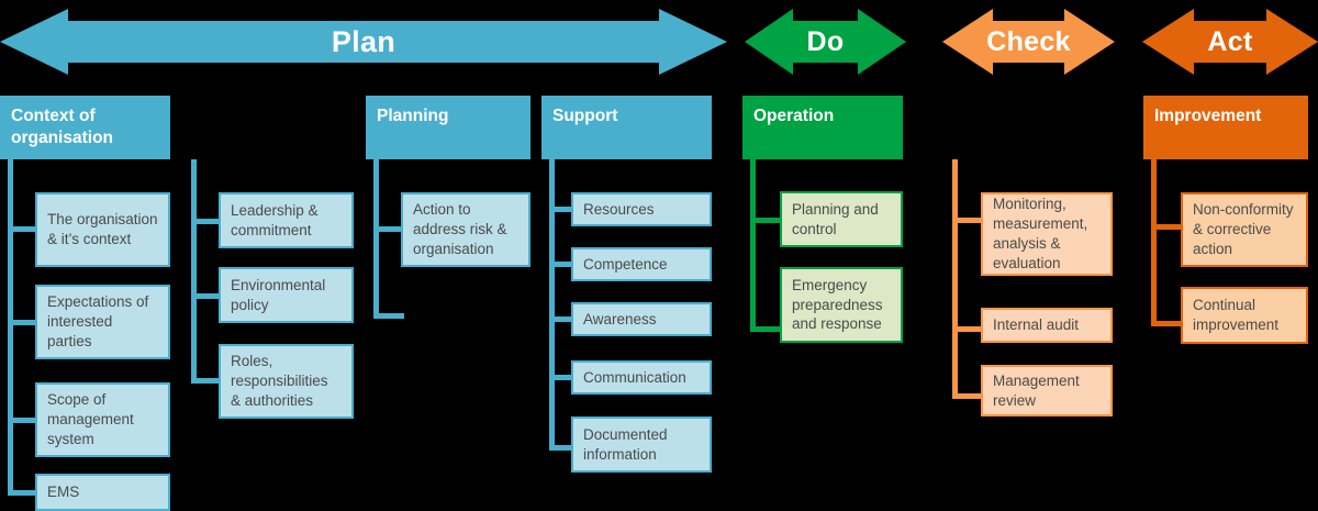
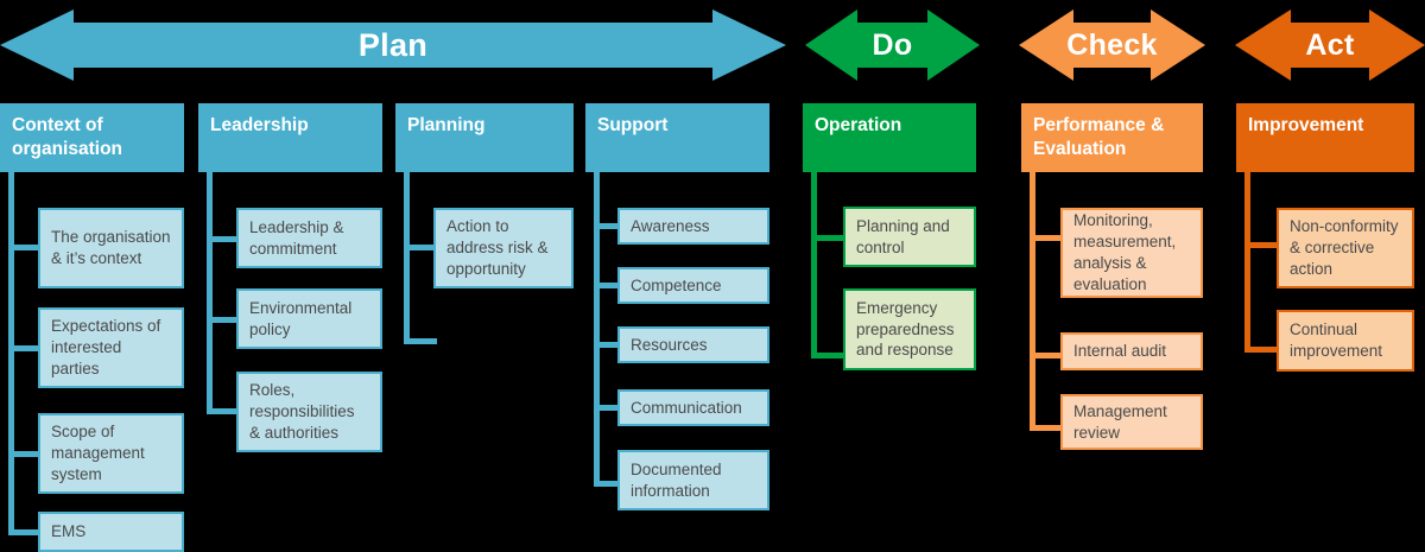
  Plan
  Do
  Check
  Act
  Context of organisation
  The organisation & it’s context
  Expectations of interested parties
  Scope of management system
  EMS
+ Leadership
  Leadership & commitment
  Environmental policy
  Roles, responsibilities & authorities
  Planning
- Action to address risk & organisation
+ Action to address risk & opportunity
  Support
- Resources
+ Awareness
  Competence
- Awareness
+ Resources
  Communication
  Documented information
  Operation
  Planning and control
  Emergency preparedness and response
+ Performance & Evaluation
  Monitoring, measurement, analysis & evaluation
  Internal audit
  Management review
  Improvement
  Non-conformity & corrective action
  Continual improvement
